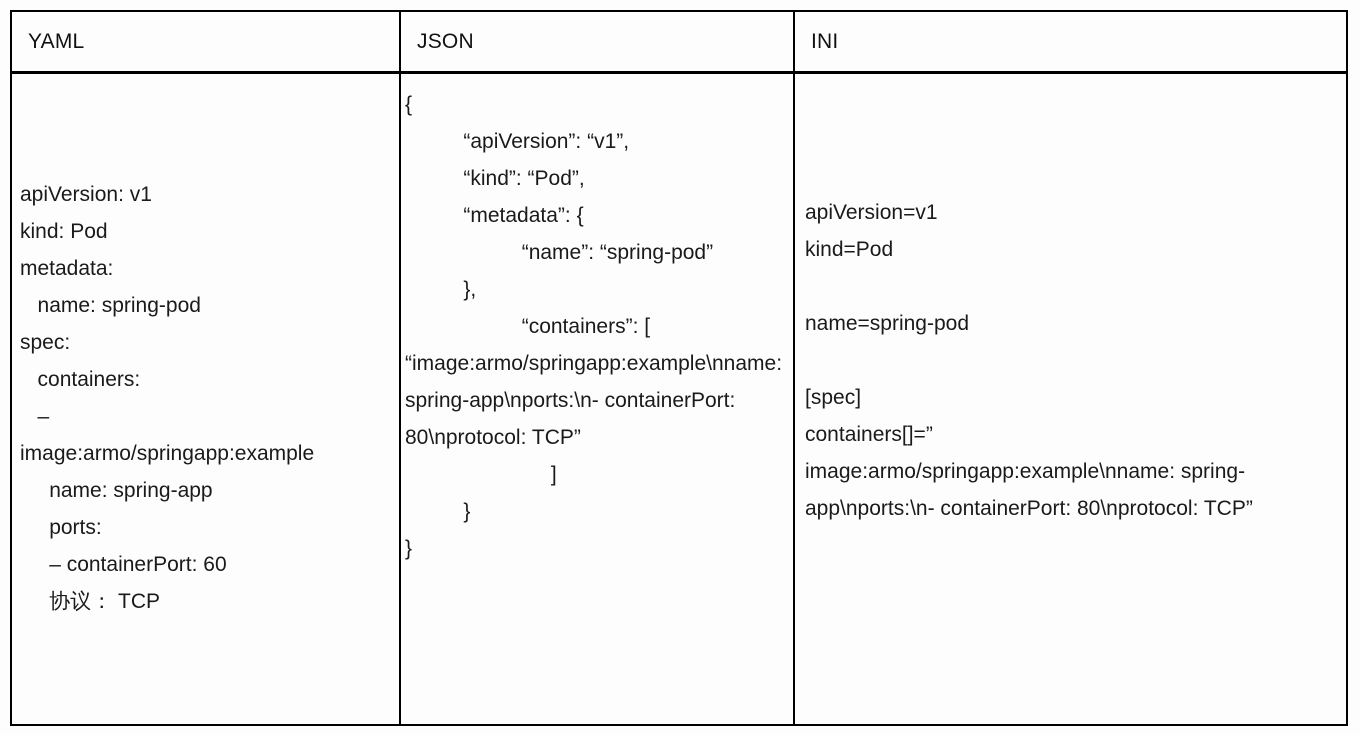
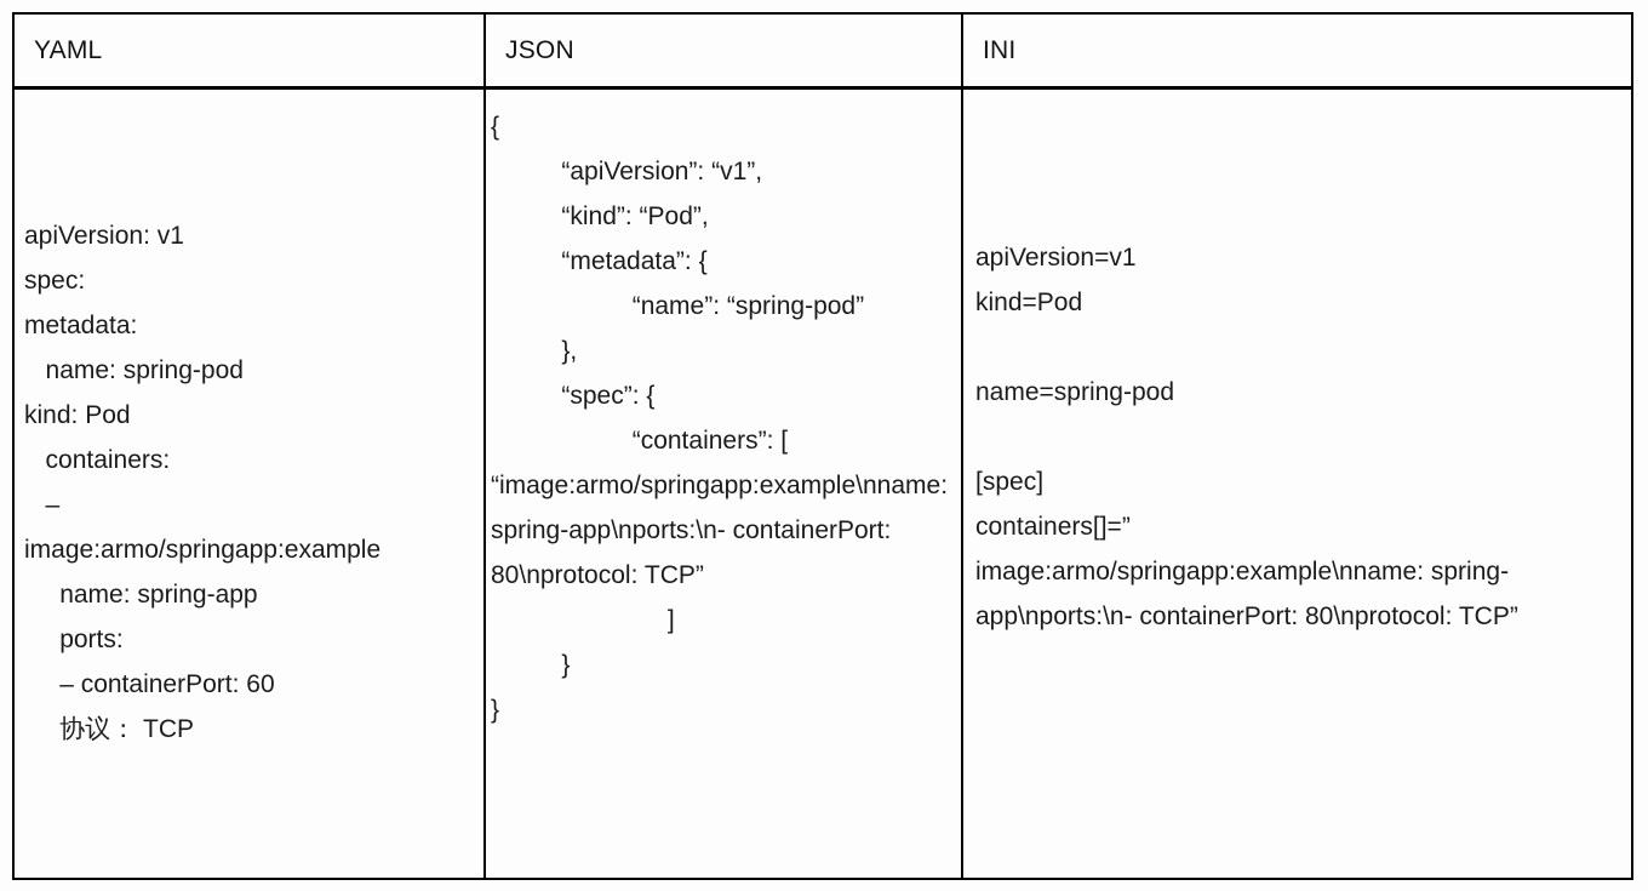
  YAML
  JSON
  INI
  apiVersion: v1
- kind: Pod
+ spec:
  metadata:
  name: spring-pod
- spec:
+ kind: Pod
  containers:
  –
  image:armo/springapp:example
  name: spring-app
  ports:
  – containerPort: 60
  协议： TCP
  {
  “apiVersion”: “v1”,
  “kind”: “Pod”,
  “metadata”: {
  “name”: “spring-pod”
  },
+ “spec”: {
  “containers”: [
  “image:armo/springapp:example\nname: spring-app\nports:\n- containerPort: 80\nprotocol: TCP”
  ]
  }
  }
  apiVersion=v1
  kind=Pod
  name=spring-pod
  [spec]
  containers[]=”
  image:armo/springapp:example\nname: spring-app\nports:\n- containerPort: 80\nprotocol: TCP”
